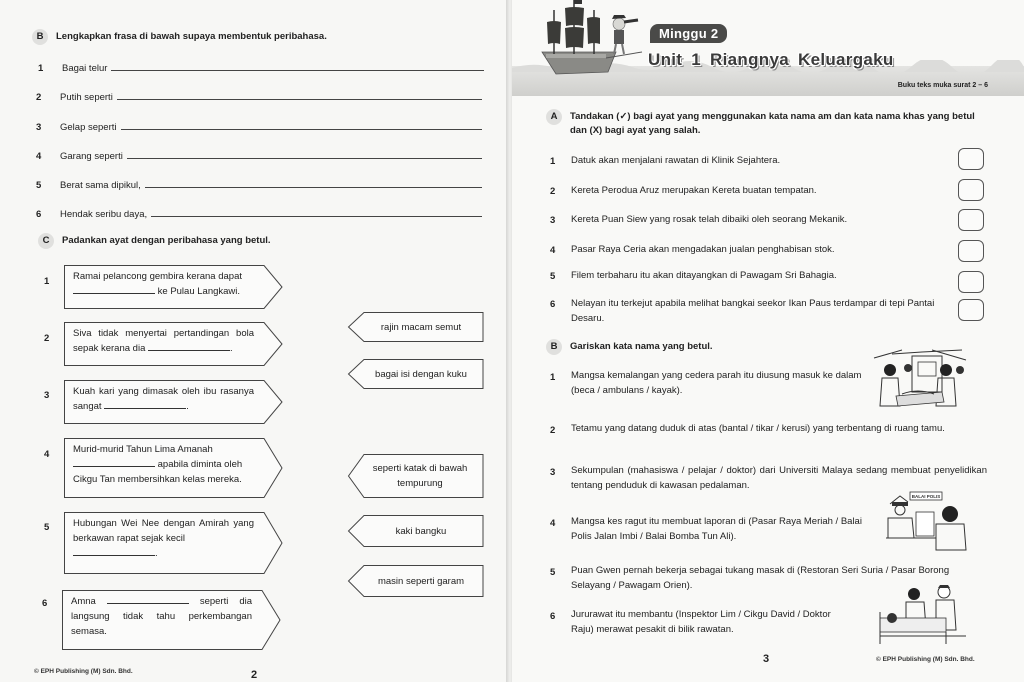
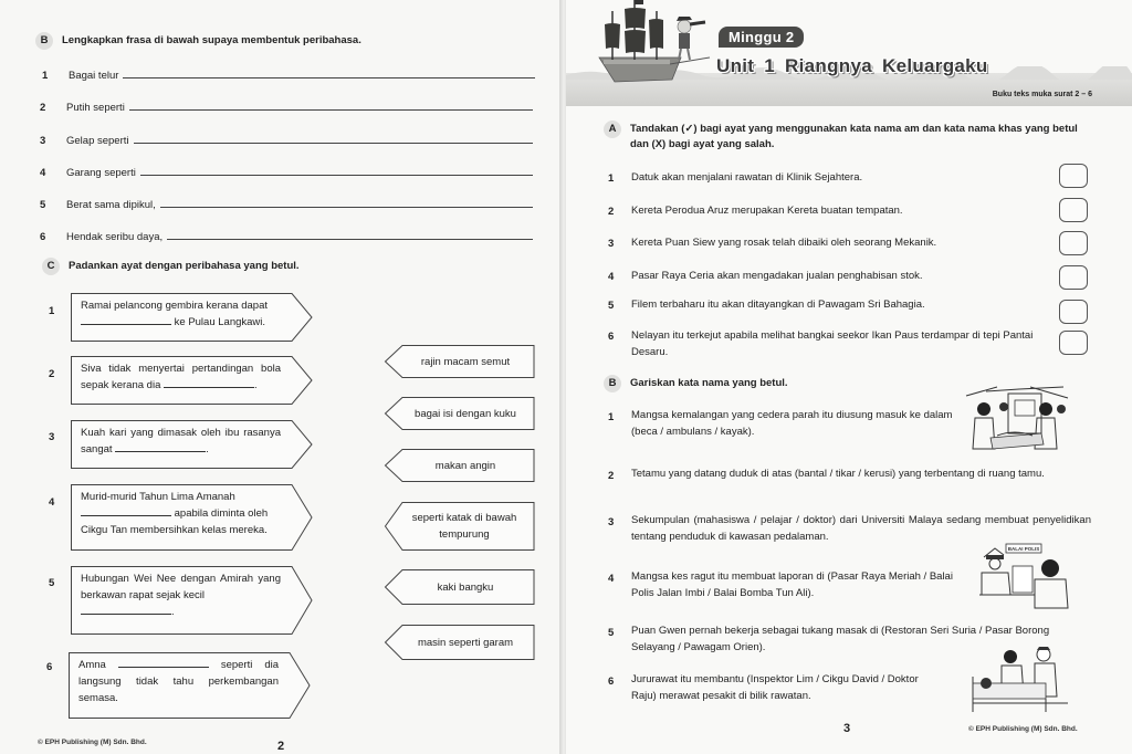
  B
  Lengkapkan frasa di bawah supaya membentuk peribahasa.
  1
  Bagai telur
  2
  Putih seperti
  3
  Gelap seperti
  4
  Garang seperti
  5
  Berat sama dipikul,
  6
  Hendak seribu daya,
  C
  Padankan ayat dengan peribahasa yang betul.
  1
  Ramai pelancong gembira kerana dapat
  ke Pulau Langkawi.
  2
  Siva tidak menyertai pertandingan bola sepak kerana dia .
  3
  Kuah kari yang dimasak oleh ibu rasanya sangat .
  4
  Murid-murid Tahun Lima Amanah
  apabila diminta oleh Cikgu Tan membersihkan kelas mereka.
  5
  Hubungan Wei Nee dengan Amirah yang berkawan rapat sejak kecil
  .
  6
  Amna seperti dia langsung tidak tahu perkembangan semasa.
  rajin macam semut
  bagai isi dengan kuku
+ makan angin
  seperti katak di bawah tempurung
  kaki bangku
  masin seperti garam
  2
  Minggu 2
  Unit 1 Riangnya Keluargaku
  A
  Tandakan (✓) bagi ayat yang menggunakan kata nama am dan kata nama khas yang betul dan (X) bagi ayat yang salah.
  1
  Datuk akan menjalani rawatan di Klinik Sejahtera.
  2
  Kereta Perodua Aruz merupakan Kereta buatan tempatan.
  3
  Kereta Puan Siew yang rosak telah dibaiki oleh seorang Mekanik.
  4
  Pasar Raya Ceria akan mengadakan jualan penghabisan stok.
  5
  Filem terbaharu itu akan ditayangkan di Pawagam Sri Bahagia.
  6
  Nelayan itu terkejut apabila melihat bangkai seekor Ikan Paus terdampar di tepi Pantai Desaru.
  B
  Gariskan kata nama yang betul.
  1
  Mangsa kemalangan yang cedera parah itu diusung masuk ke dalam (beca / ambulans / kayak).
  2
  Tetamu yang datang duduk di atas (bantal / tikar / kerusi) yang terbentang di ruang tamu.
  3
  Sekumpulan (mahasiswa / pelajar / doktor) dari Universiti Malaya sedang membuat penyelidikan tentang penduduk di kawasan pedalaman.
  4
  Mangsa kes ragut itu membuat laporan di (Pasar Raya Meriah / Balai Polis Jalan Imbi / Balai Bomba Tun Ali).
  5
  Puan Gwen pernah bekerja sebagai tukang masak di (Restoran Seri Suria / Pasar Borong Selayang / Pawagam Orien).
  6
  Jururawat itu membantu (Inspektor Lim / Cikgu David / Doktor Raju) merawat pesakit di bilik rawatan.
  3
